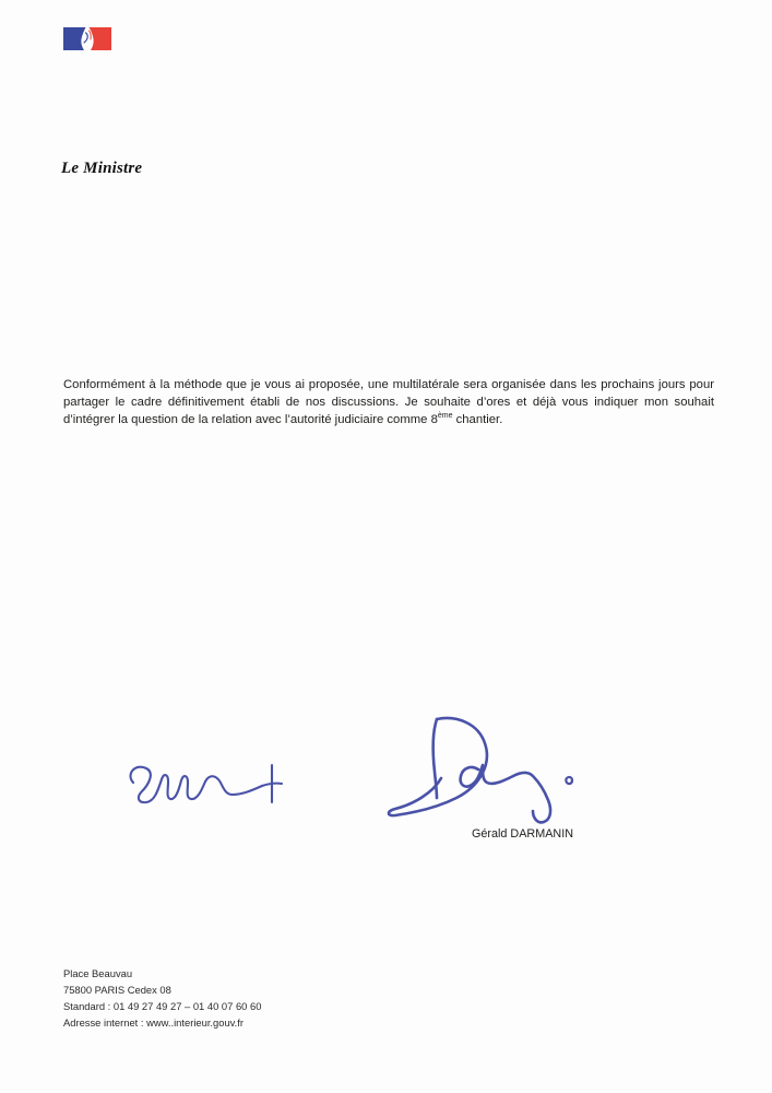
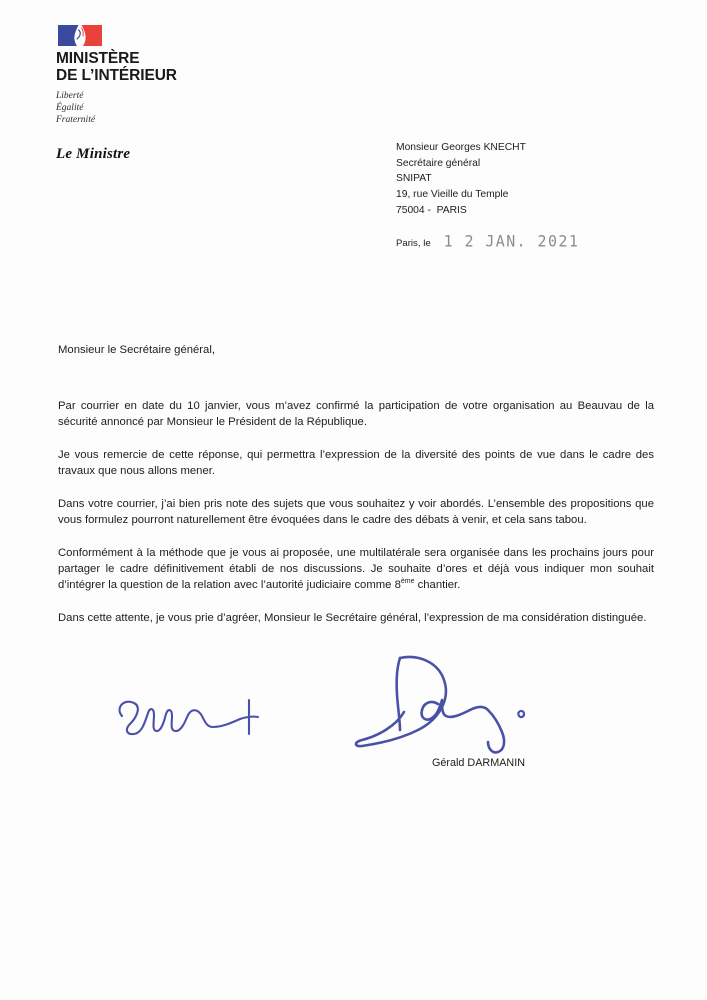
+ MINISTÈRE
+ DE L’INTÉRIEUR
+ Liberté
+ Égalité
+ Fraternité
  Le Ministre
+ Monsieur Georges KNECHT
+ Secrétaire général
+ SNIPAT
+ 19, rue Vieille du Temple
+ 75004 - PARIS
+ Paris, le
+ 1 2 JAN. 2021
+ Monsieur le Secrétaire général,
+ Par courrier en date du 10 janvier, vous m’avez confirmé la participation de votre organisation au Beauvau de la sécurité annoncé par Monsieur le Président de la République.
+ Je vous remercie de cette réponse, qui permettra l’expression de la diversité des points de vue dans le cadre des travaux que nous allons mener.
+ Dans votre courrier, j’ai bien pris note des sujets que vous souhaitez y voir abordés. L’ensemble des propositions que vous formulez pourront naturellement être évoquées dans le cadre des débats à venir, et cela sans tabou.
  Conformément à la méthode que je vous ai proposée, une multilatérale sera organisée dans les prochains jours pour partager le cadre définitivement établi de nos discussions. Je souhaite d’ores et déjà vous indiquer mon souhait d’intégrer la question de la relation avec l’autorité judiciaire comme 8 chantier.
+ Dans cette attente, je vous prie d’agréer, Monsieur le Secrétaire général, l’expression de ma considération distinguée.
  Gérald DARMANIN
- Place Beauvau
- 75800 PARIS Cedex 08
- Standard : 01 49 27 49 27 – 01 40 07 60 60
- Adresse internet : www..interieur.gouv.fr
